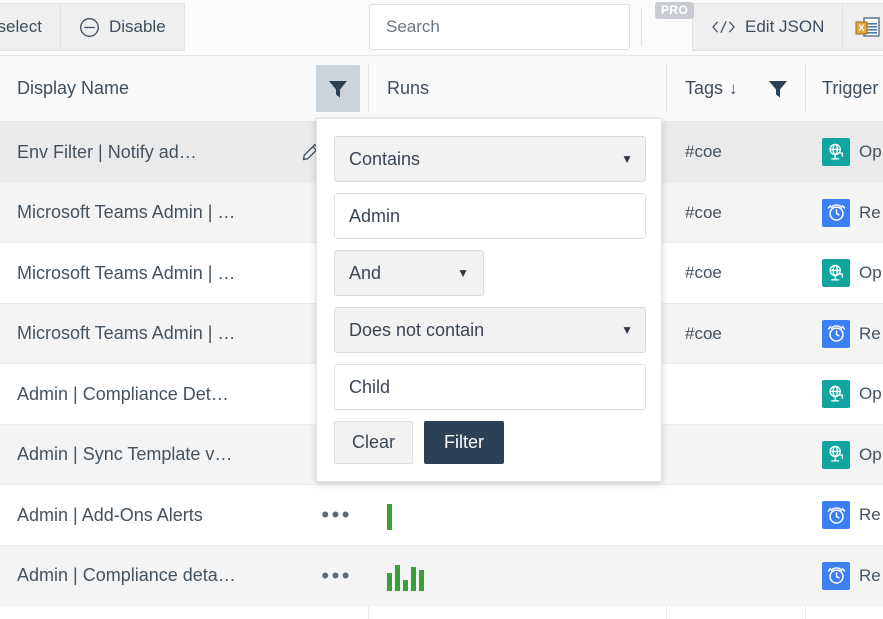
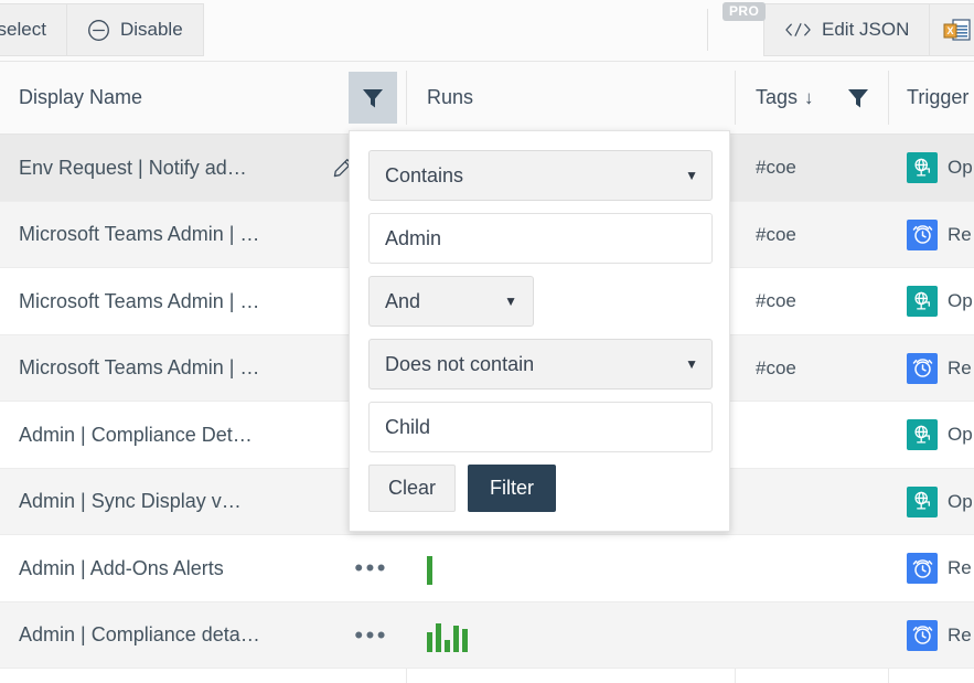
  Disable
- Search
  PRO
  Edit JSON
  X
  Display Name
  Runs
  Tags
  ↓
  Trigger
- Env Filter | Notify ad…
+ Env Request | Notify ad…
  #coe
  Op
  Microsoft Teams Admin | …
  #coe
  Re
  Microsoft Teams Admin | …
  #coe
  Op
  Microsoft Teams Admin | …
  #coe
  Re
  Admin | Compliance Det…
  Op
- Admin | Sync Template v…
+ Admin | Sync Display v…
  Op
  Admin | Add-Ons Alerts
  •••
  Re
  Admin | Compliance deta…
  •••
  Re
  Contains
  ▼
  Admin
  And
  ▼
  Does not contain
  ▼
  Child
  Clear
  Filter
